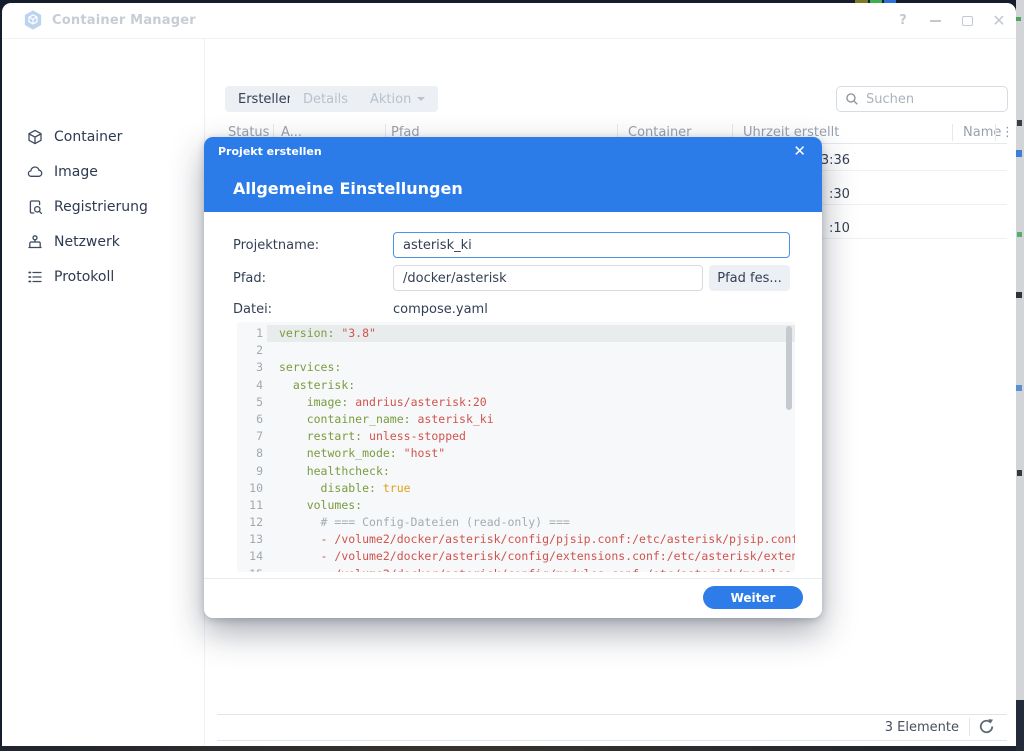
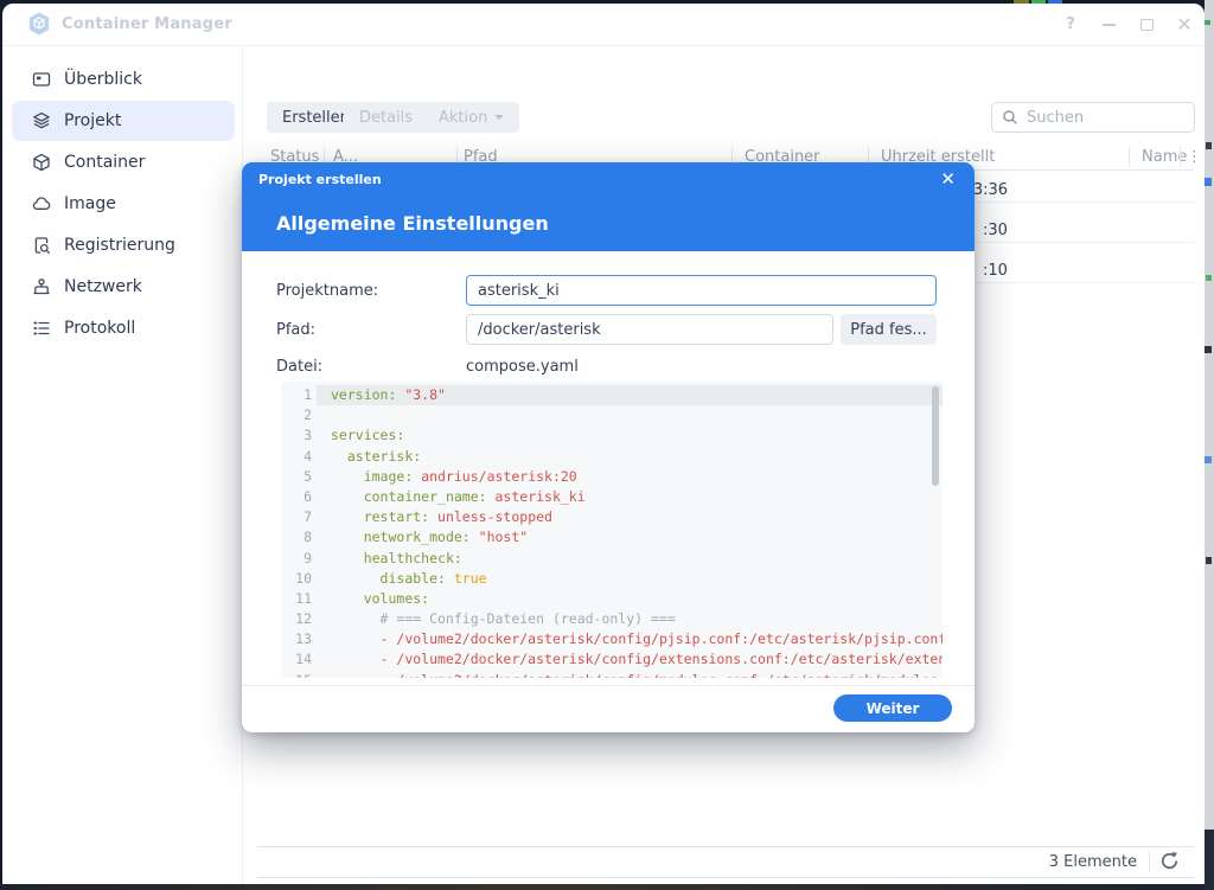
  Container Manager
  ?
  ✕
+ Überblick
+ Projekt
  Container
  Image
  Registrierung
  Netzwerk
  Protokoll
  Erstelle
  Details
  Aktion
  Suchen
  Status
  A...
  Pfad
  Container
  Uhrzeit erstellt
  Name
  ⋮
  :30
  :10
  3 Elemente
  Projekt erstellen
  ✕
  Allgemeine Einstellungen
  Projektname:
  asterisk_ki
  Pfad:
  /docker/asterisk
  Pfad fes...
  Datei:
  compose.yaml
  1
  version: "3.8"
  2
  3
  services:
  4
  asterisk:
  5
  image: andrius/asterisk:20
  6
  container_name: asterisk_ki
  7
  restart: unless-stopped
  8
  network_mode: "host"
  9
  healthcheck:
  10
  disable: true
  11
  volumes:
  12
  # === Config-Dateien (read-only) ===
  13
  - /volume2/docker/asterisk/config/pjsip.conf:/etc/asterisk/pjsip.conf
  14
  - /volume2/docker/asterisk/config/extensions.conf:/etc/asterisk/exten
  Weiter
